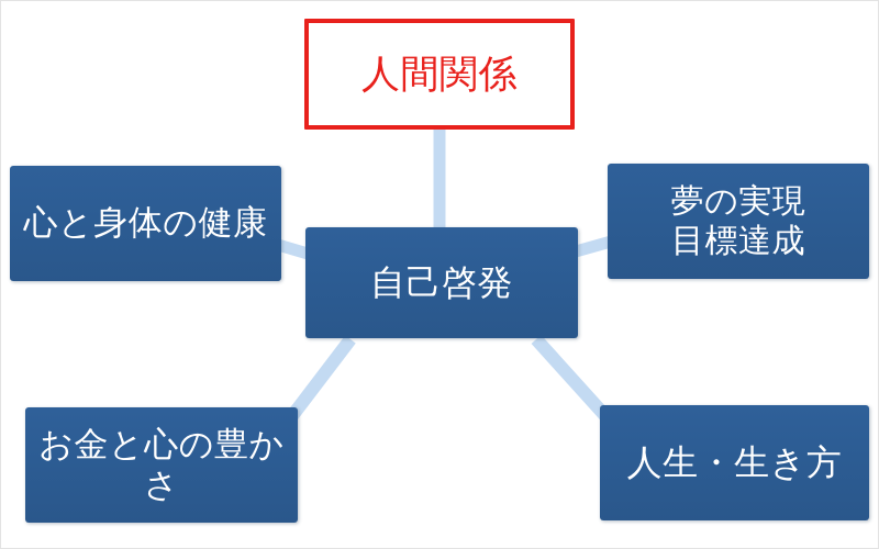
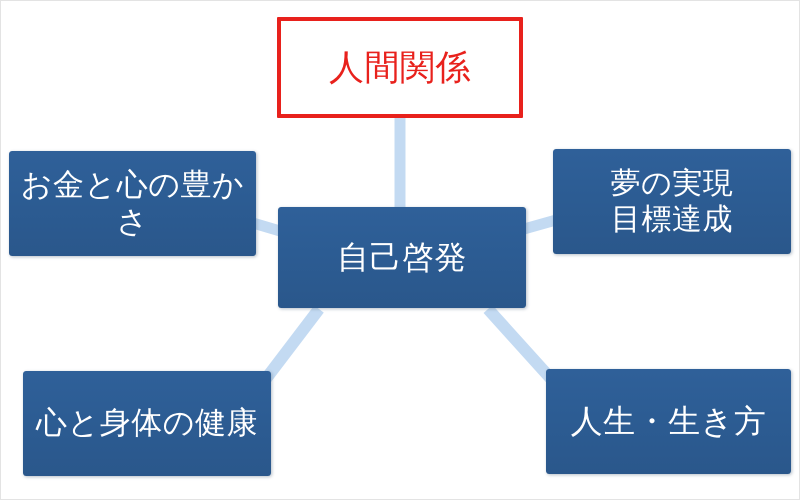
  人間関係
  自己啓発
- 心と身体の健康
+ お金と心の豊かさ
  夢の実現
  目標達成
- お金と心の豊かさ
+ 心と身体の健康
  人生・生き方
